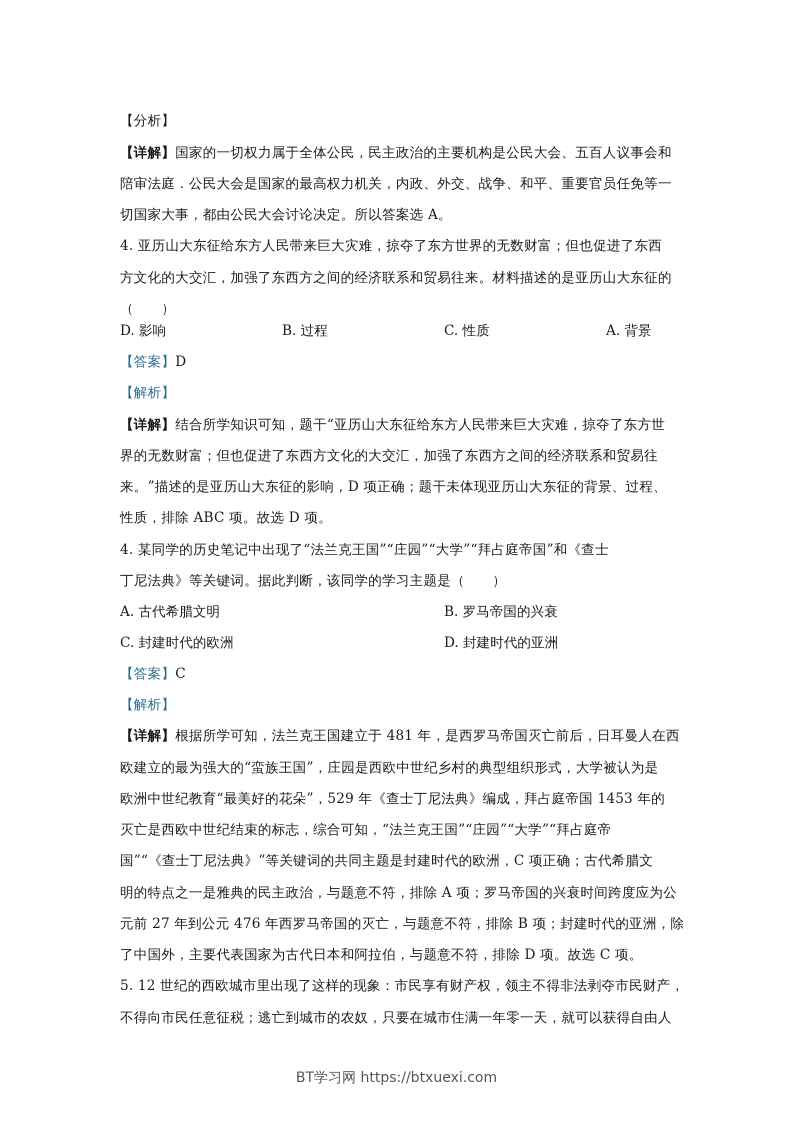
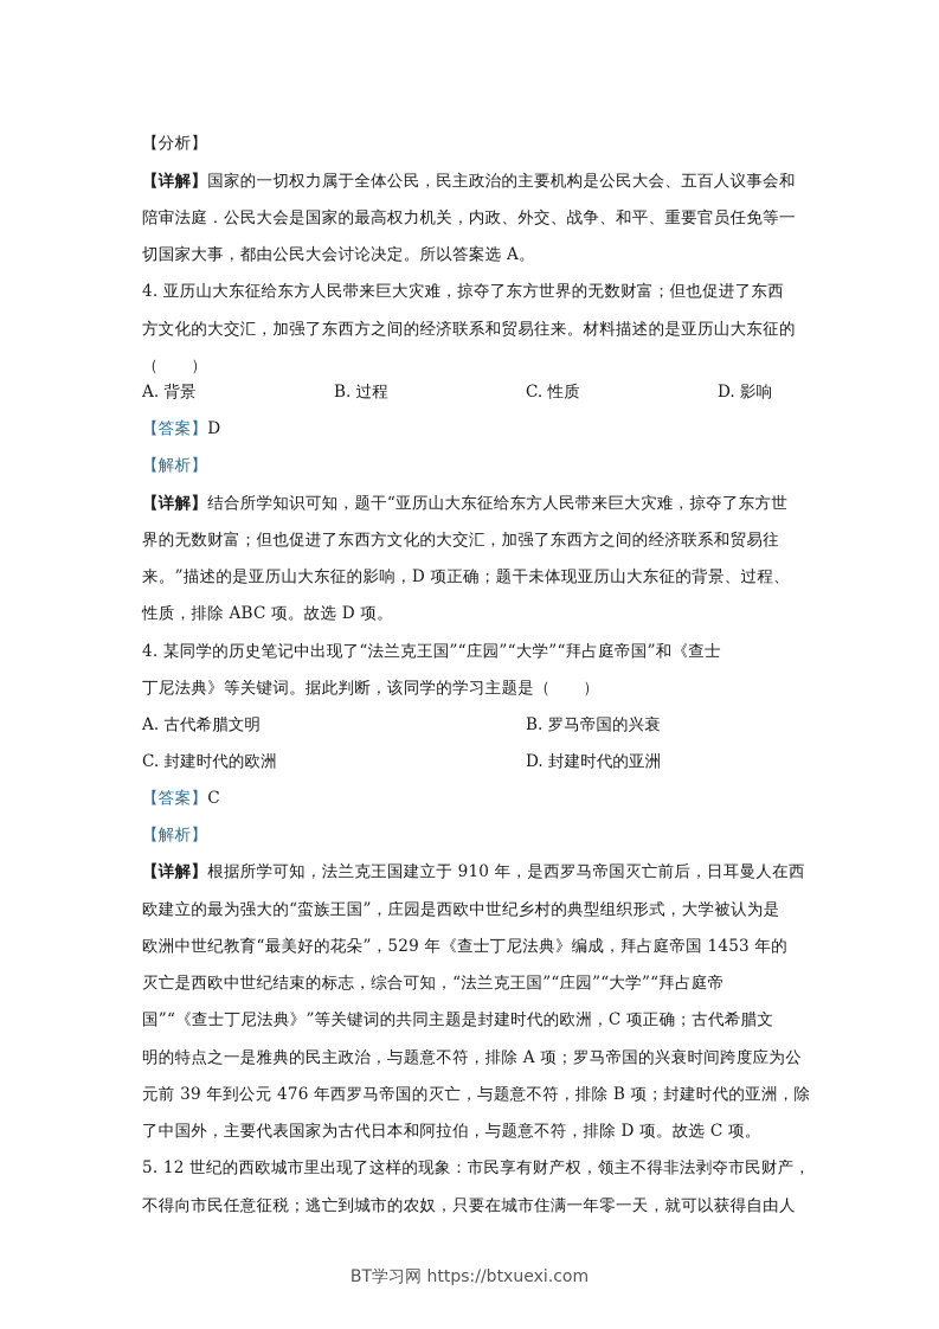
  【分析】
  【详解】国家的一切权力属于全体公民，民主政治的主要机构是公民大会、五百人议事会和
  陪审法庭．公民大会是国家的最高权力机关，内政、外交、战争、和平、重要官员任免等一
  切国家大事，都由公民大会讨论决定。所以答案选 A。
  4. 亚历山大东征给东方人民带来巨大灾难，掠夺了东方世界的无数财富；但也促进了东西
  方文化的大交汇，加强了东西方之间的经济联系和贸易往来。材料描述的是亚历山大东征的
  （ ）
- D. 影响
+ A. 背景
  B. 过程
  C. 性质
- A. 背景
+ D. 影响
  【答案】D
  【解析】
  【详解】结合所学知识可知，题干“亚历山大东征给东方人民带来巨大灾难，掠夺了东方世
  界的无数财富；但也促进了东西方文化的大交汇，加强了东西方之间的经济联系和贸易往
  来。”描述的是亚历山大东征的影响，D 项正确；题干未体现亚历山大东征的背景、过程、
  性质，排除 ABC 项。故选 D 项。
  4. 某同学的历史笔记中出现了“法兰克王国”“庄园”“大学”“拜占庭帝国”和《查士
  丁尼法典》等关键词。据此判断，该同学的学习主题是（ ）
  A. 古代希腊文明
  B. 罗马帝国的兴衰
  C. 封建时代的欧洲
  D. 封建时代的亚洲
  【答案】C
  【解析】
- 【详解】根据所学可知，法兰克王国建立于 481 年，是西罗马帝国灭亡前后，日耳曼人在西
+ 【详解】根据所学可知，法兰克王国建立于 910 年，是西罗马帝国灭亡前后，日耳曼人在西
  欧建立的最为强大的“蛮族王国”，庄园是西欧中世纪乡村的典型组织形式，大学被认为是
  欧洲中世纪教育“最美好的花朵”，529 年《查士丁尼法典》编成，拜占庭帝国 1453 年的
  灭亡是西欧中世纪结束的标志，综合可知，“法兰克王国”“庄园”“大学”“拜占庭帝
  国”“《查士丁尼法典》”等关键词的共同主题是封建时代的欧洲，C 项正确；古代希腊文
  明的特点之一是雅典的民主政治，与题意不符，排除 A 项；罗马帝国的兴衰时间跨度应为公
- 元前 27 年到公元 476 年西罗马帝国的灭亡，与题意不符，排除 B 项；封建时代的亚洲，除
+ 元前 39 年到公元 476 年西罗马帝国的灭亡，与题意不符，排除 B 项；封建时代的亚洲，除
  了中国外，主要代表国家为古代日本和阿拉伯，与题意不符，排除 D 项。故选 C 项。
  5. 12 世纪的西欧城市里出现了这样的现象：市民享有财产权，领主不得非法剥夺市民财产，
  不得向市民任意征税；逃亡到城市的农奴，只要在城市住满一年零一天，就可以获得自由人
  BT学习网 https://btxuexi.com
